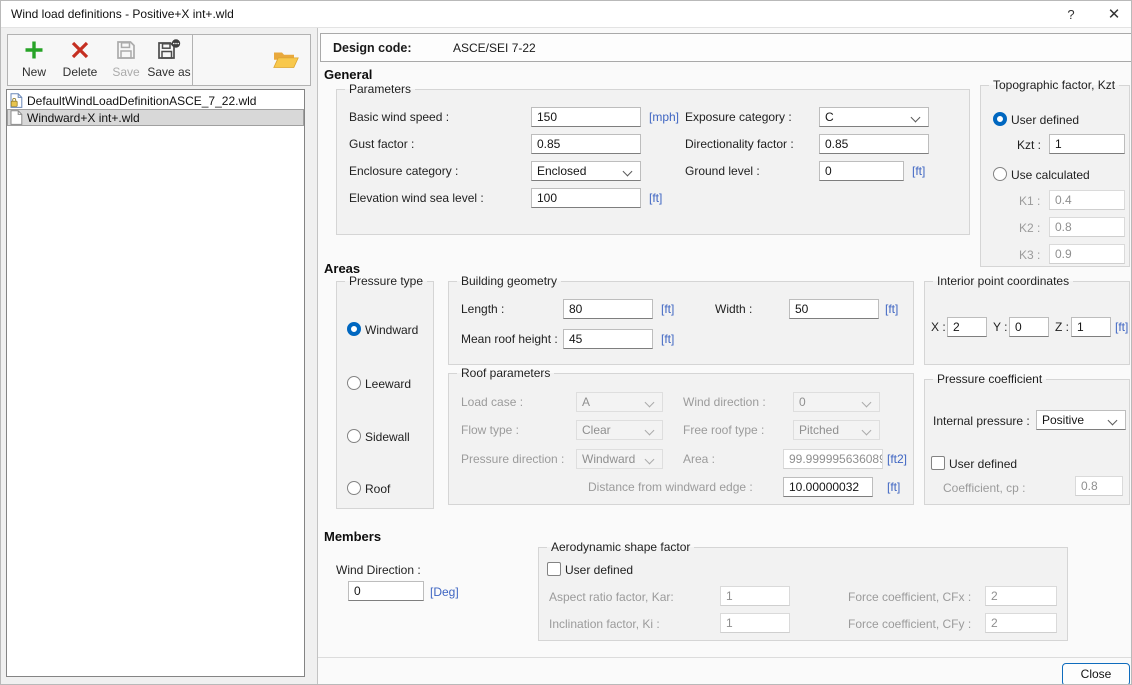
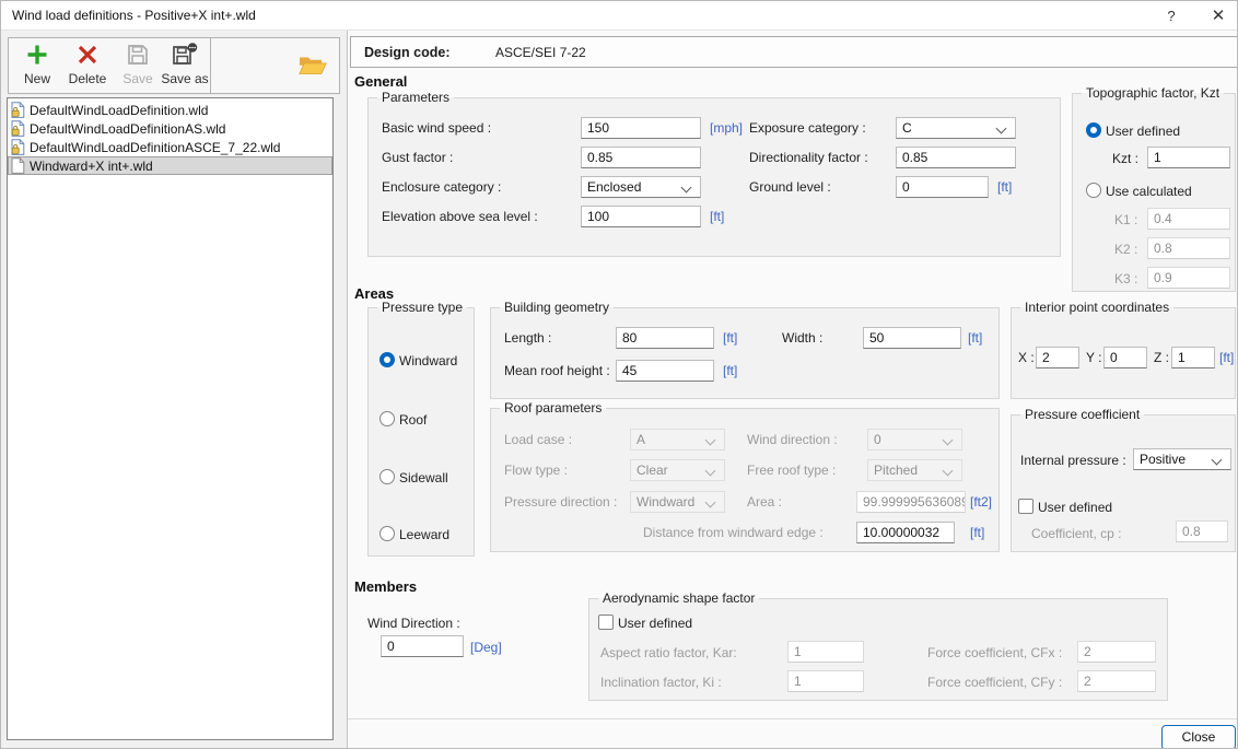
  Wind load definitions - Positive+X int+.wld
  ?
  ✕
  New
  Delete
  Save
  Save as
+ DefaultWindLoadDefinition.wld
+ DefaultWindLoadDefinitionAS.wld
  DefaultWindLoadDefinitionASCE_7_22.wld
  Windward+X int+.wld
  Design code:
  ASCE/SEI 7-22
  General
  Parameters
  Basic wind speed :
  150
  [mph]
  Exposure category :
  C
  Gust factor :
  0.85
  Directionality factor :
  0.85
  Enclosure category :
  Enclosed
  Ground level :
  0
  [ft]
- Elevation wind sea level :
+ Elevation above sea level :
  100
  [ft]
  Topographic factor, Kzt
  User defined
  Kzt :
  1
  Use calculated
  K1 :
  0.4
  K2 :
  0.8
  K3 :
  0.9
  Areas
  Pressure type
  Windward
- Leeward
+ Roof
  Sidewall
- Roof
+ Leeward
  Building geometry
  Length :
  80
  [ft]
  Width :
  50
  [ft]
  Mean roof height :
  45
  [ft]
  Roof parameters
  Load case :
  A
  Wind direction :
  0
  Flow type :
  Clear
  Free roof type :
  Pitched
  Pressure direction :
  Windward
  Area :
  99.999995636089
  [ft2]
  Distance from windward edge :
  10.00000032
  [ft]
  Interior point coordinates
  X :
  2
  Y :
  0
  Z :
  1
  [ft]
  Pressure coefficient
  Internal pressure :
  Positive
  User defined
  Coefficient, cp :
  0.8
  Members
  Wind Direction :
  0
  [Deg]
  Aerodynamic shape factor
  User defined
  Aspect ratio factor, Kar:
  1
  Force coefficient, CFx :
  2
  Inclination factor, Ki :
  1
  Force coefficient, CFy :
  2
  Close
